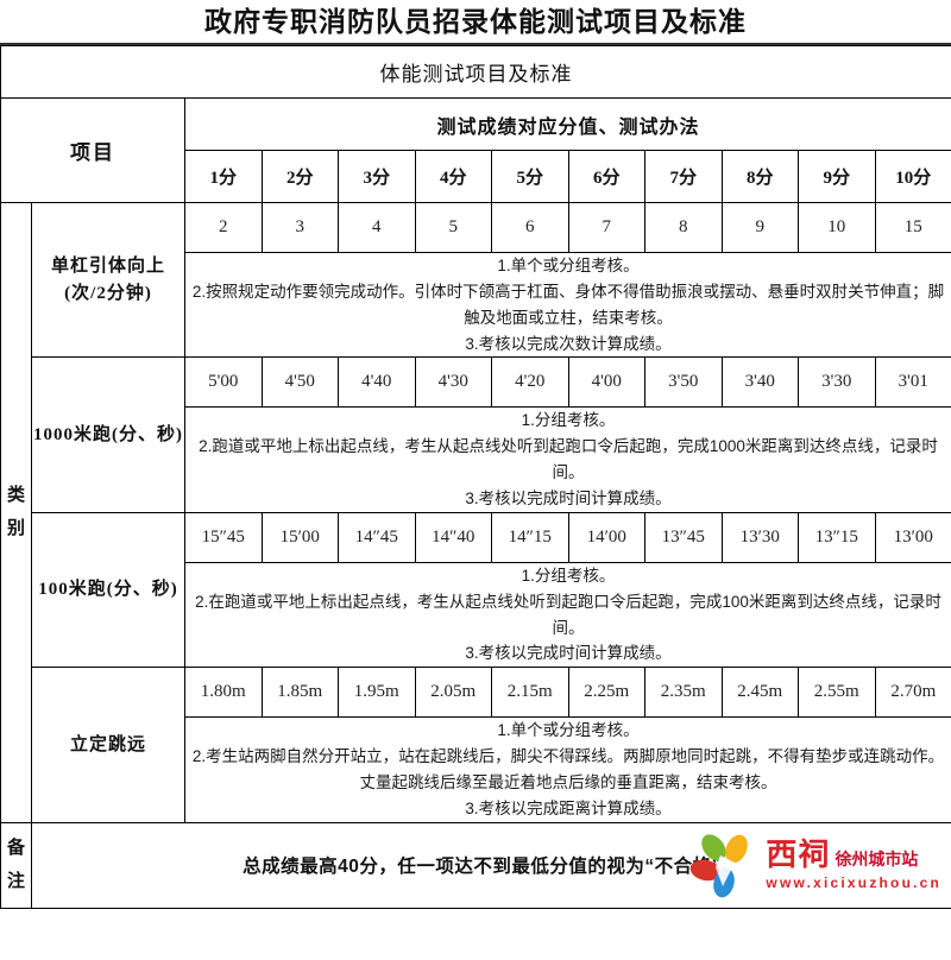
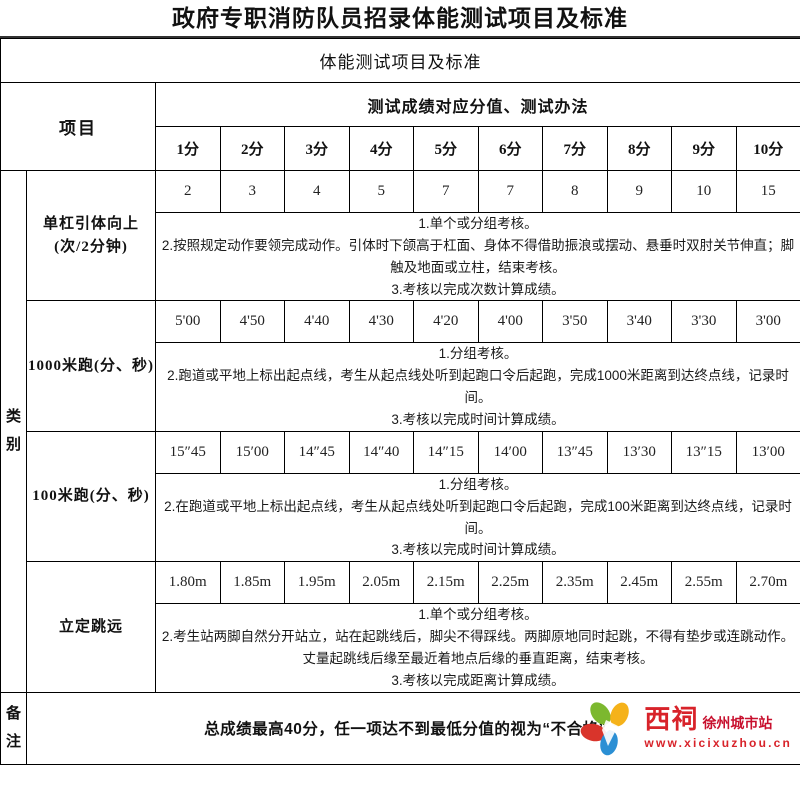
  政府专职消防队员招录体能测试项目及标准
  体能测试项目及标准
  项目	测试成绩对应分值、测试办法
  1分	2分	3分	4分	5分	6分	7分	8分	9分	10分
- 类 别	单杠引体向上(次/2分钟)	2	3	4	5	6	7	8	9	10	15
+ 类 别	单杠引体向上(次/2分钟)	2	3	4	5	7	7	8	9	10	15
  1.单个或分组考核。 2.按照规定动作要领完成动作。引体时下颌高于杠面、身体不得借助振浪或摆动、悬垂时双肘关节伸直；脚触及地面或立柱，结束考核。 3.考核以完成次数计算成绩。
- 1000米跑(分、秒)	5'00	4'50	4'40	4'30	4'20	4'00	3'50	3'40	3'30	3'01
+ 1000米跑(分、秒)	5'00	4'50	4'40	4'30	4'20	4'00	3'50	3'40	3'30	3'00
  1.分组考核。 2.跑道或平地上标出起点线，考生从起点线处听到起跑口令后起跑，完成1000米距离到达终点线，记录时间。 3.考核以完成时间计算成绩。
  100米跑(分、秒)	15″45	15′00	14″45	14″40	14″15	14′00	13″45	13′30	13″15	13′00
  1.分组考核。 2.在跑道或平地上标出起点线，考生从起点线处听到起跑口令后起跑，完成100米距离到达终点线，记录时间。 3.考核以完成时间计算成绩。
  立定跳远	1.80m	1.85m	1.95m	2.05m	2.15m	2.25m	2.35m	2.45m	2.55m	2.70m
  1.单个或分组考核。 2.考生站两脚自然分开站立，站在起跳线后，脚尖不得踩线。两脚原地同时起跳，不得有垫步或连跳动作。丈量起跳线后缘至最近着地点后缘的垂直距离，结束考核。 3.考核以完成距离计算成绩。
  备 注	总成绩最高40分，任一项达不到最低分值的视为“不合 西祠 徐州城市站 www.xicixuzhou.cn
